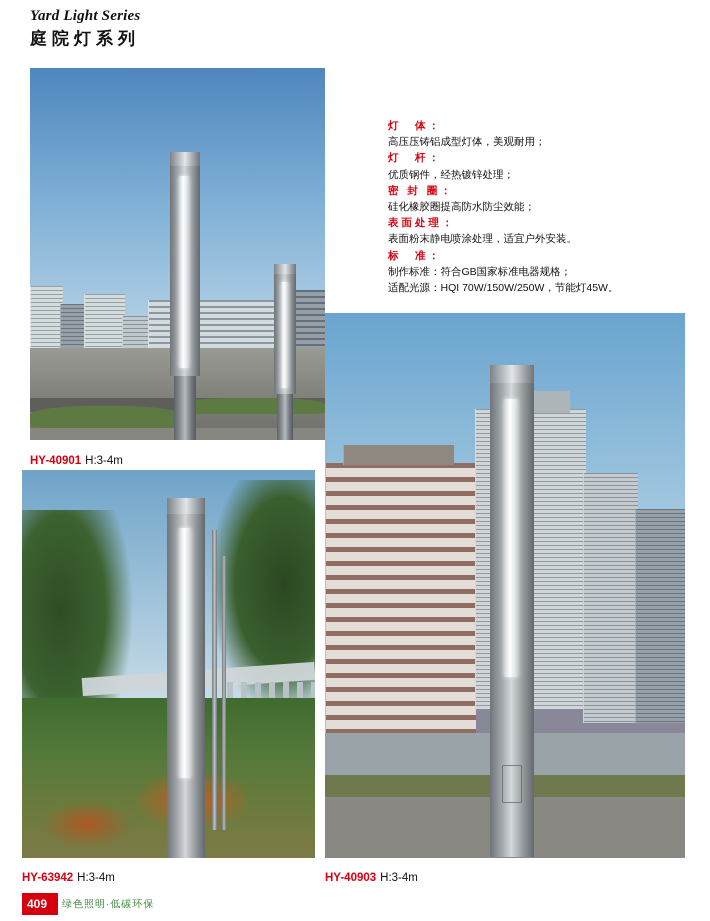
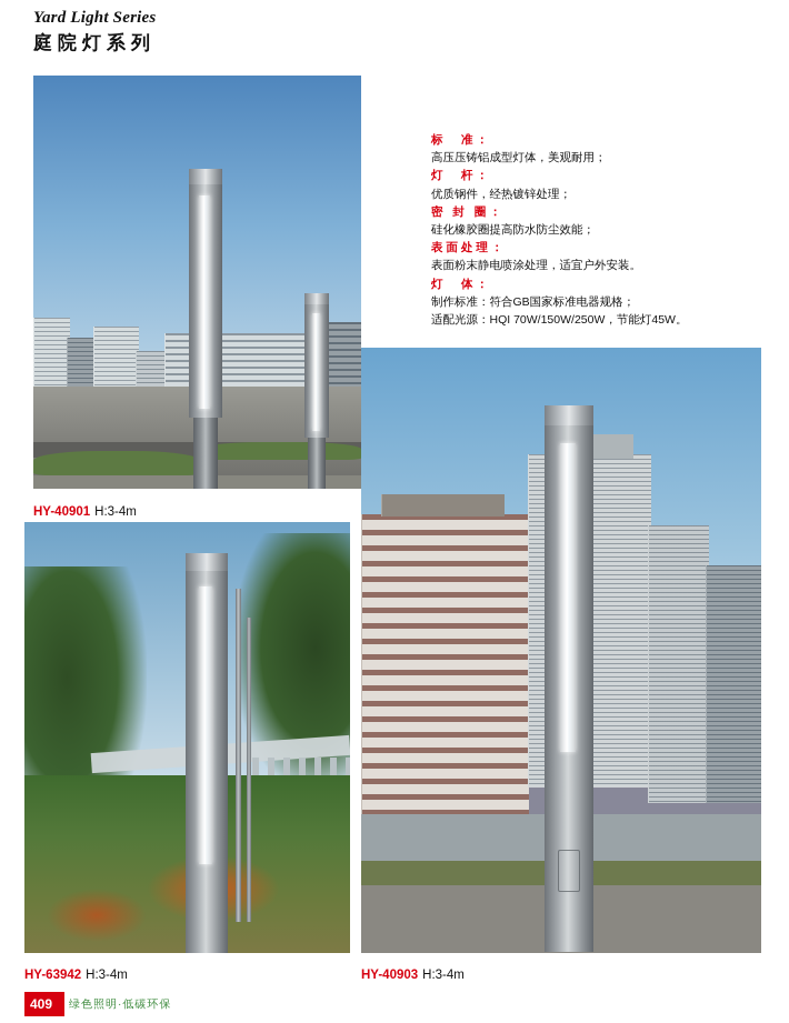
  Yard Light Series
  庭院灯系列
  HY-40901 H:3-4m
- 灯 体：
+ 标 准：
  高压压铸铝成型灯体，美观耐用；
  灯 杆：
  优质钢件，经热镀锌处理；
  密 封 圈：
  硅化橡胶圈提高防水防尘效能；
  表面处理：
  表面粉末静电喷涂处理，适宜户外安装。
- 标 准：
+ 灯 体：
  制作标准：符合GB国家标准电器规格；
  适配光源：HQI 70W/150W/250W，节能灯45W。
  HY-40903 H:3-4m
  HY-63942 H:3-4m
  409
  绿色照明·低碳环保
